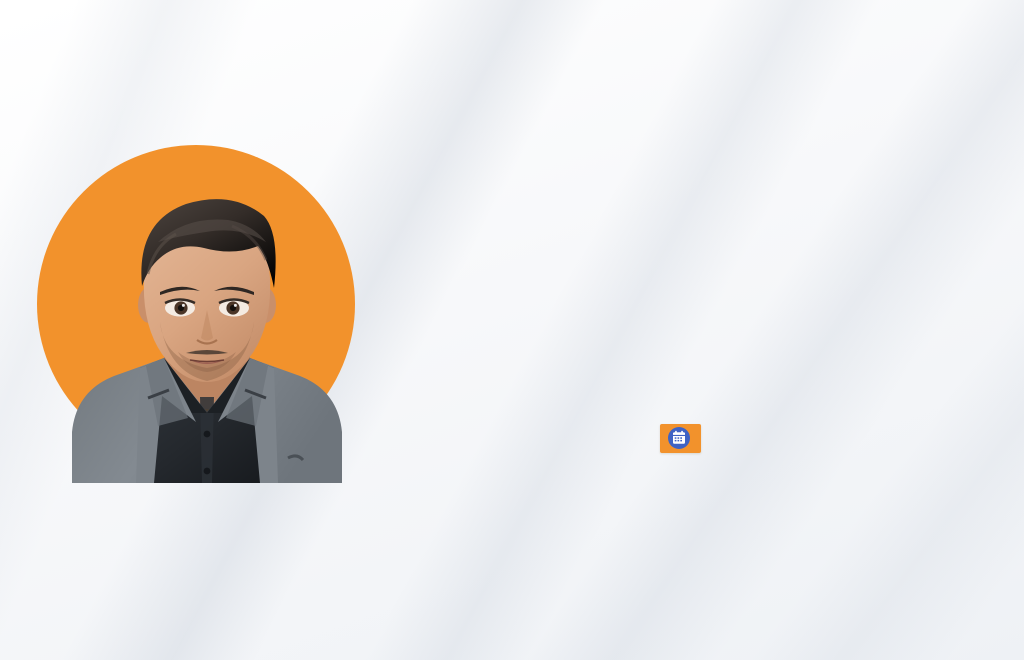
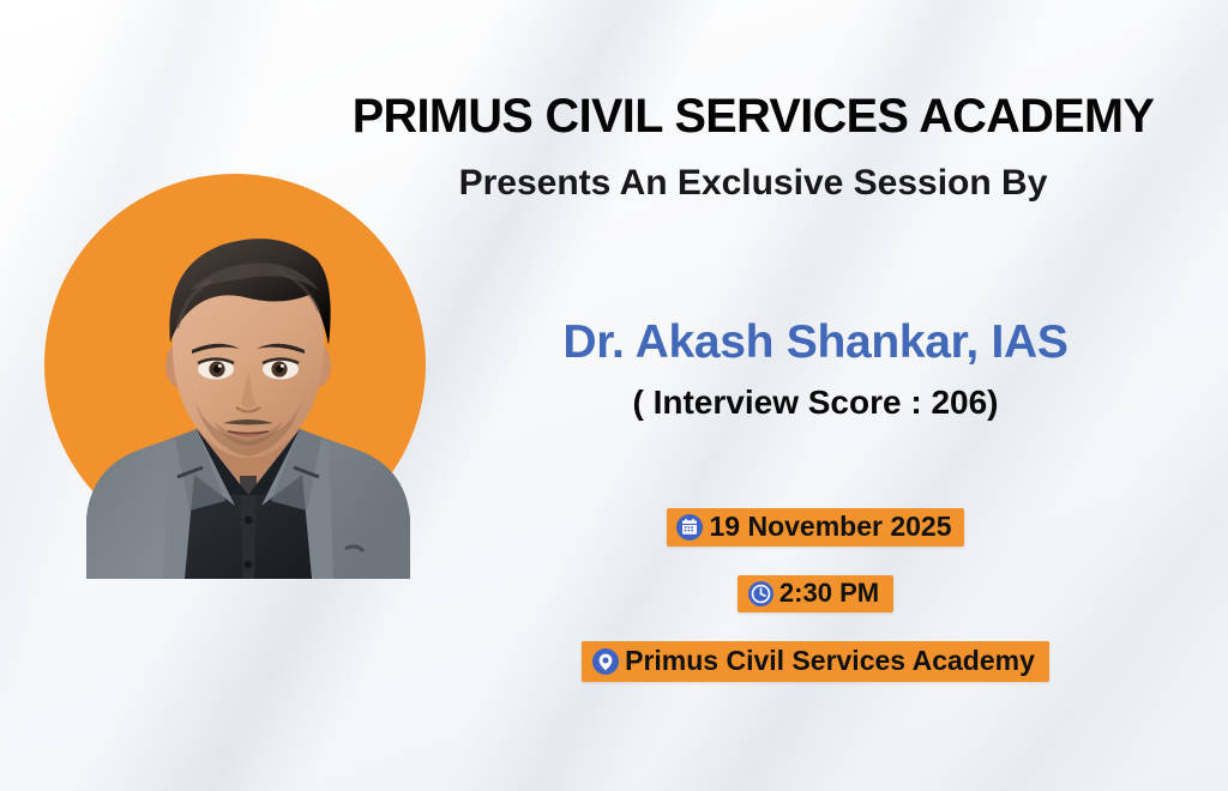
+ PRIMUS CIVIL SERVICES ACADEMY
+ Presents An Exclusive Session By
+ Dr. Akash Shankar, IAS
+ ( Interview Score : 206)
+ 19 November 2025
+ 2:30 PM
+ Primus Civil Services Academy
